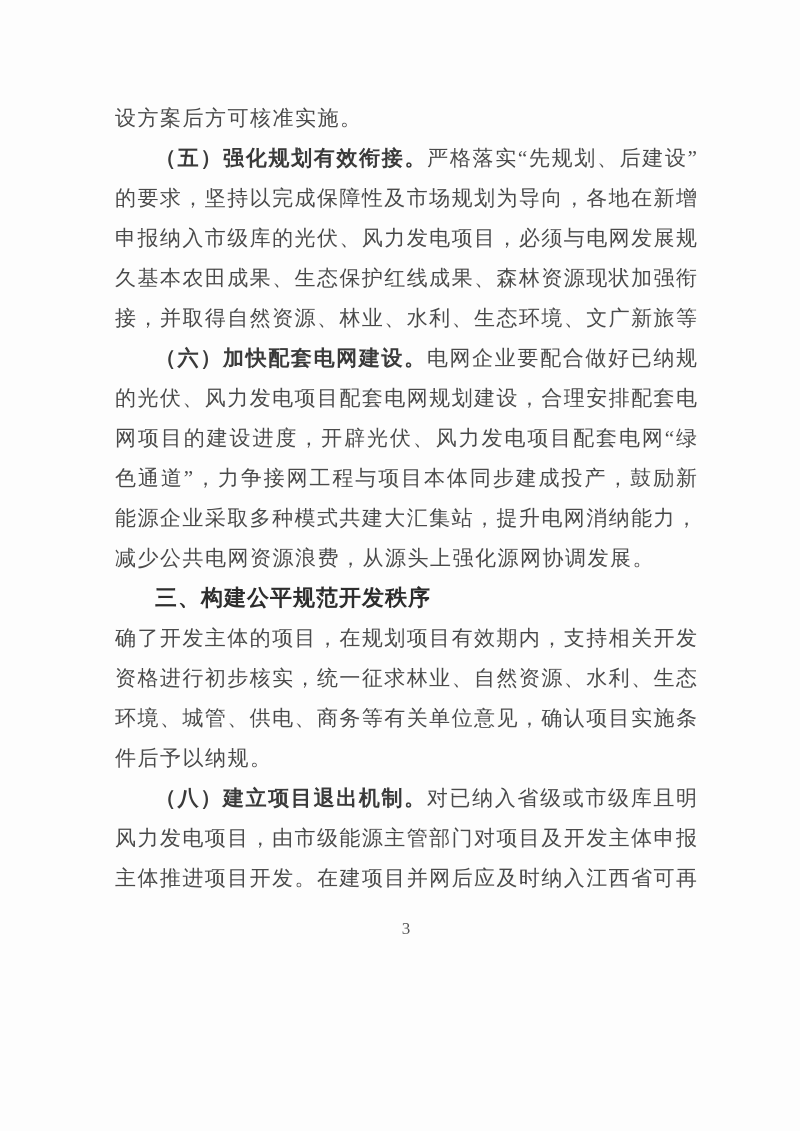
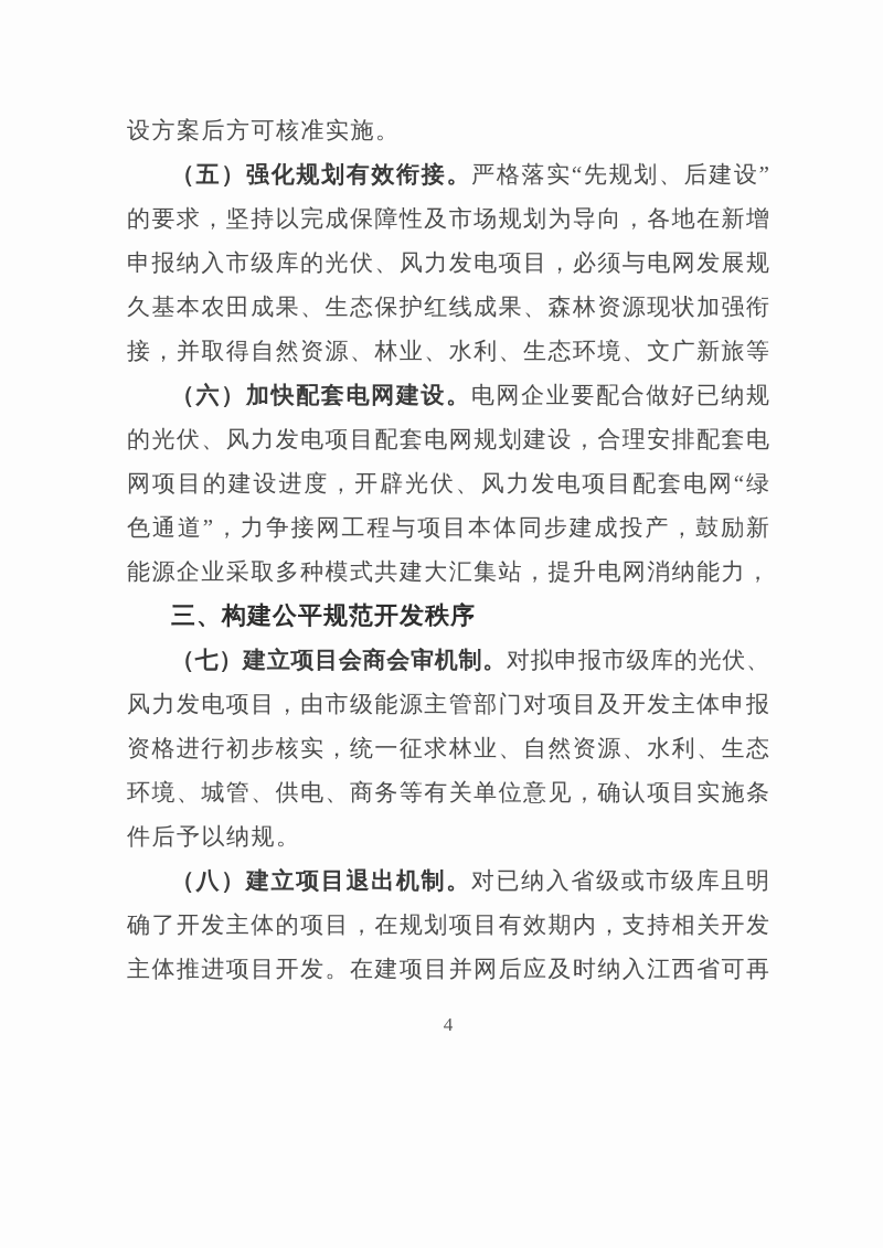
  设方案后方可核准实施。
  （五）强化规划有效衔接。严格落实“先规划、后建设”
  的要求，坚持以完成保障性及市场规划为导向，各地在新增
  申报纳入市级库的光伏、风力发电项目，必须与电网发展规
  久基本农田成果、生态保护红线成果、森林资源现状加强衔
  接，并取得自然资源、林业、水利、生态环境、文广新旅等
  （六）加快配套电网建设。电网企业要配合做好已纳规
  的光伏、风力发电项目配套电网规划建设，合理安排配套电
  网项目的建设进度，开辟光伏、风力发电项目配套电网“绿
  色通道”，力争接网工程与项目本体同步建成投产，鼓励新
  能源企业采取多种模式共建大汇集站，提升电网消纳能力，
- 减少公共电网资源浪费，从源头上强化源网协调发展。
  三、构建公平规范开发秩序
+ （七）建立项目会商会审机制。对拟申报市级库的光伏、
- 确了开发主体的项目，在规划项目有效期内，支持相关开发
+ 风力发电项目，由市级能源主管部门对项目及开发主体申报
  资格进行初步核实，统一征求林业、自然资源、水利、生态
  环境、城管、供电、商务等有关单位意见，确认项目实施条
  件后予以纳规。
  （八）建立项目退出机制。对已纳入省级或市级库且明
- 风力发电项目，由市级能源主管部门对项目及开发主体申报
+ 确了开发主体的项目，在规划项目有效期内，支持相关开发
  主体推进项目开发。在建项目并网后应及时纳入江西省可再
- 3
+ 4
